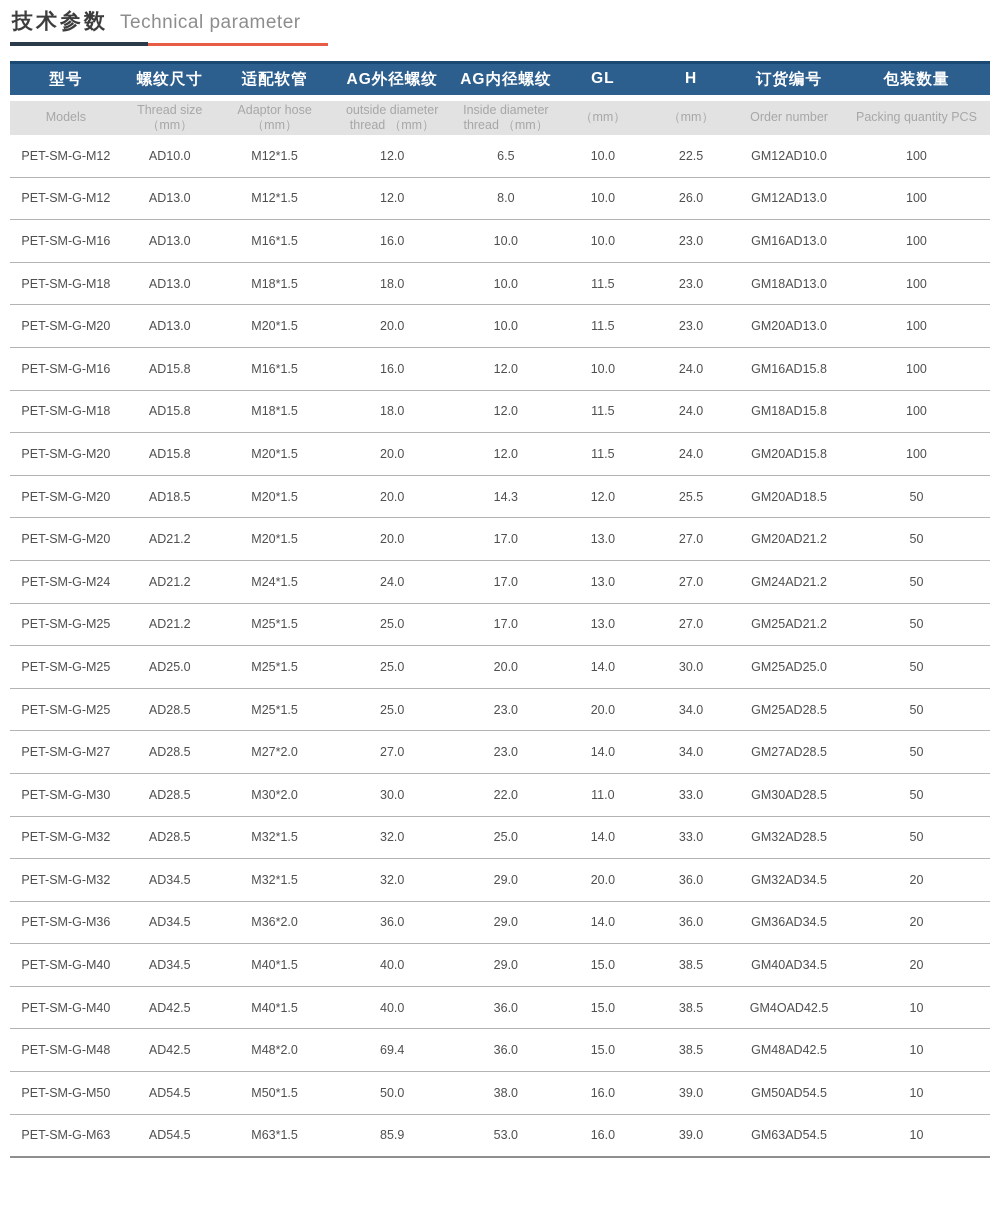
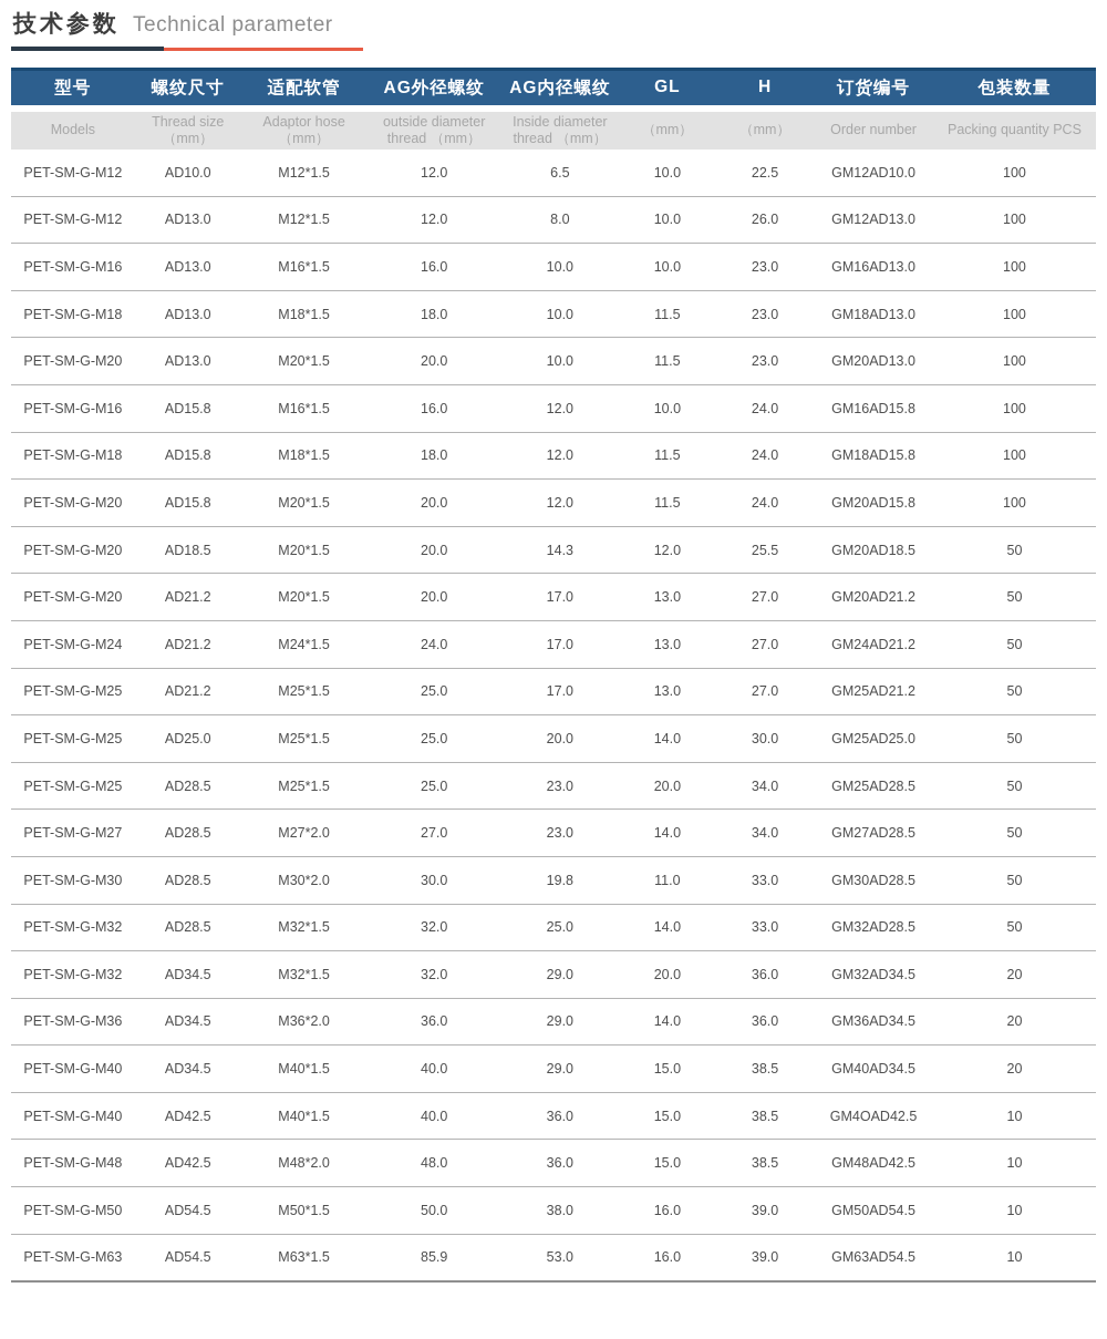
  技术参数
  Technical parameter
  型号	螺纹尺寸	适配软管	AG外径螺纹	AG内径螺纹	GL	H	订货编号	包装数量
  Models	Thread size （mm）	Adaptor hose （mm）	outside diameter thread （mm）	Inside diameter thread （mm）	（mm）	（mm）	Order number	Packing quantity PCS
  PET-SM-G-M12	AD10.0	M12*1.5	12.0	6.5	10.0	22.5	GM12AD10.0	100
  PET-SM-G-M12	AD13.0	M12*1.5	12.0	8.0	10.0	26.0	GM12AD13.0	100
  PET-SM-G-M16	AD13.0	M16*1.5	16.0	10.0	10.0	23.0	GM16AD13.0	100
  PET-SM-G-M18	AD13.0	M18*1.5	18.0	10.0	11.5	23.0	GM18AD13.0	100
  PET-SM-G-M20	AD13.0	M20*1.5	20.0	10.0	11.5	23.0	GM20AD13.0	100
  PET-SM-G-M16	AD15.8	M16*1.5	16.0	12.0	10.0	24.0	GM16AD15.8	100
  PET-SM-G-M18	AD15.8	M18*1.5	18.0	12.0	11.5	24.0	GM18AD15.8	100
  PET-SM-G-M20	AD15.8	M20*1.5	20.0	12.0	11.5	24.0	GM20AD15.8	100
  PET-SM-G-M20	AD18.5	M20*1.5	20.0	14.3	12.0	25.5	GM20AD18.5	50
  PET-SM-G-M20	AD21.2	M20*1.5	20.0	17.0	13.0	27.0	GM20AD21.2	50
  PET-SM-G-M24	AD21.2	M24*1.5	24.0	17.0	13.0	27.0	GM24AD21.2	50
  PET-SM-G-M25	AD21.2	M25*1.5	25.0	17.0	13.0	27.0	GM25AD21.2	50
  PET-SM-G-M25	AD25.0	M25*1.5	25.0	20.0	14.0	30.0	GM25AD25.0	50
  PET-SM-G-M25	AD28.5	M25*1.5	25.0	23.0	20.0	34.0	GM25AD28.5	50
  PET-SM-G-M27	AD28.5	M27*2.0	27.0	23.0	14.0	34.0	GM27AD28.5	50
- PET-SM-G-M30	AD28.5	M30*2.0	30.0	22.0	11.0	33.0	GM30AD28.5	50
+ PET-SM-G-M30	AD28.5	M30*2.0	30.0	19.8	11.0	33.0	GM30AD28.5	50
  PET-SM-G-M32	AD28.5	M32*1.5	32.0	25.0	14.0	33.0	GM32AD28.5	50
  PET-SM-G-M32	AD34.5	M32*1.5	32.0	29.0	20.0	36.0	GM32AD34.5	20
  PET-SM-G-M36	AD34.5	M36*2.0	36.0	29.0	14.0	36.0	GM36AD34.5	20
  PET-SM-G-M40	AD34.5	M40*1.5	40.0	29.0	15.0	38.5	GM40AD34.5	20
  PET-SM-G-M40	AD42.5	M40*1.5	40.0	36.0	15.0	38.5	GM4OAD42.5	10
- PET-SM-G-M48	AD42.5	M48*2.0	69.4	36.0	15.0	38.5	GM48AD42.5	10
+ PET-SM-G-M48	AD42.5	M48*2.0	48.0	36.0	15.0	38.5	GM48AD42.5	10
  PET-SM-G-M50	AD54.5	M50*1.5	50.0	38.0	16.0	39.0	GM50AD54.5	10
  PET-SM-G-M63	AD54.5	M63*1.5	85.9	53.0	16.0	39.0	GM63AD54.5	10
